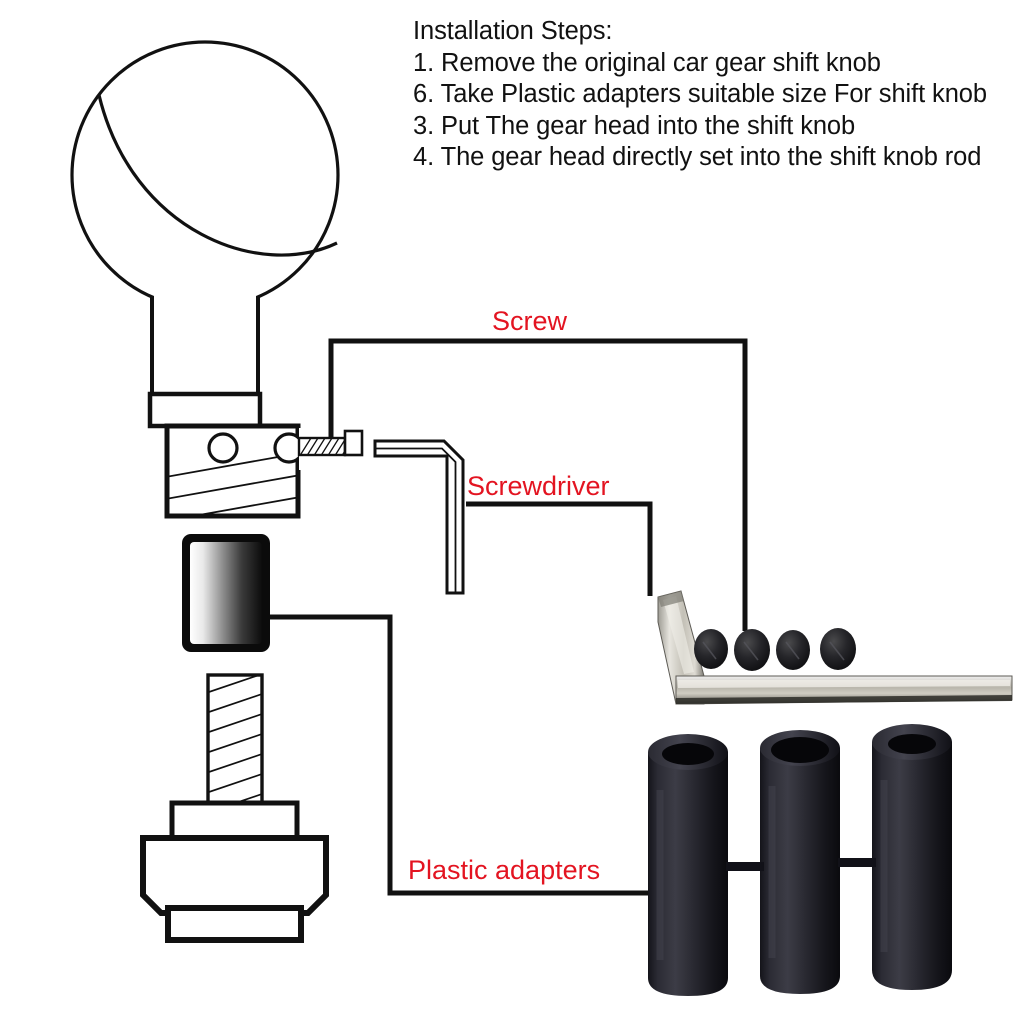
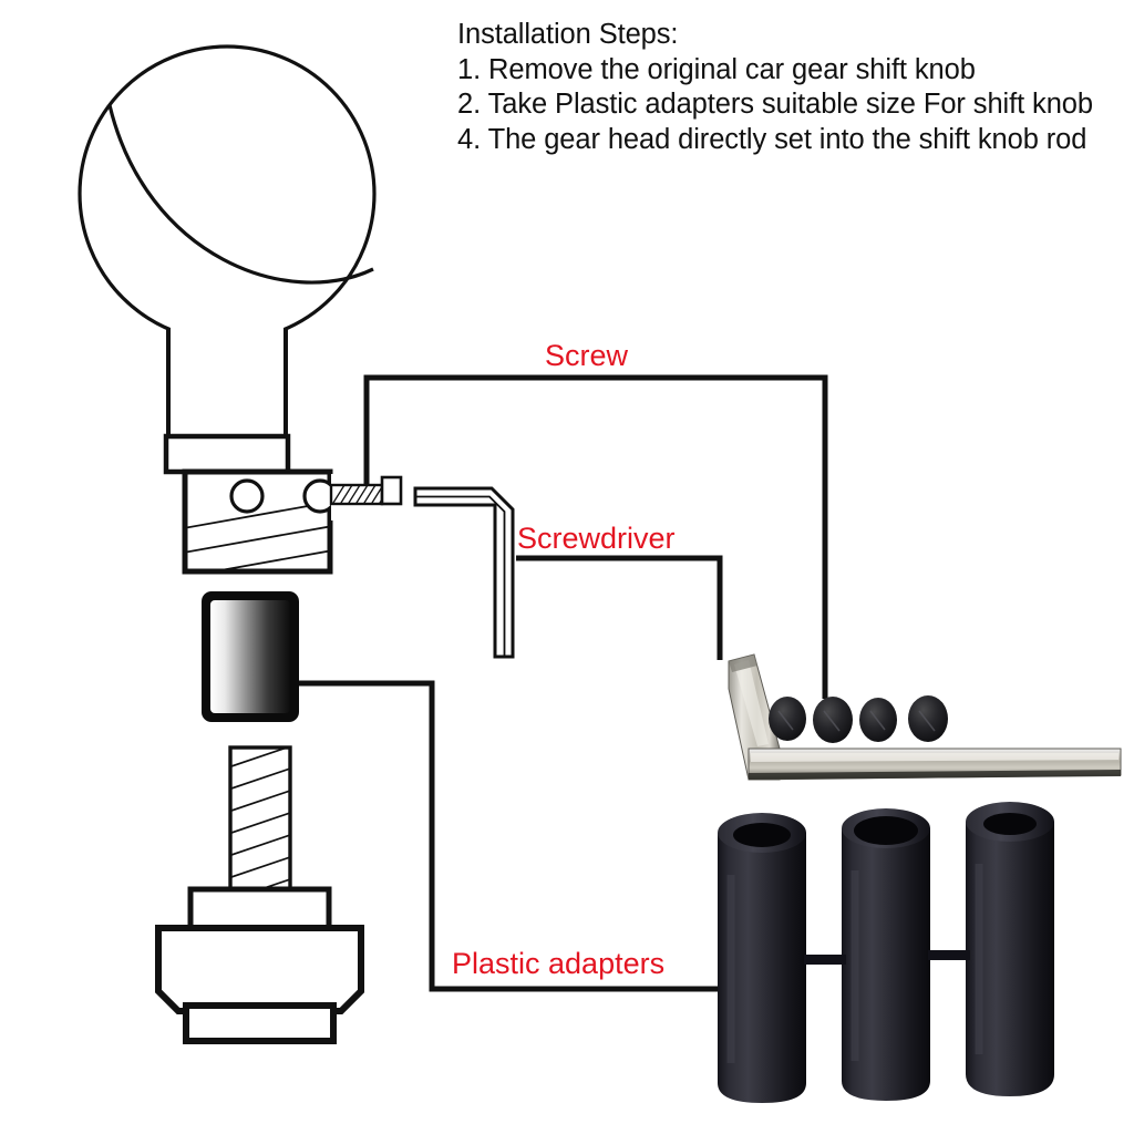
  Installation Steps:
  1. Remove the original car gear shift knob
- 6. Take Plastic adapters suitable size For shift knob
+ 2. Take Plastic adapters suitable size For shift knob
- 3. Put The gear head into the shift knob
  4. The gear head directly set into the shift knob rod
  Screw
  Screwdriver
  Plastic adapters
